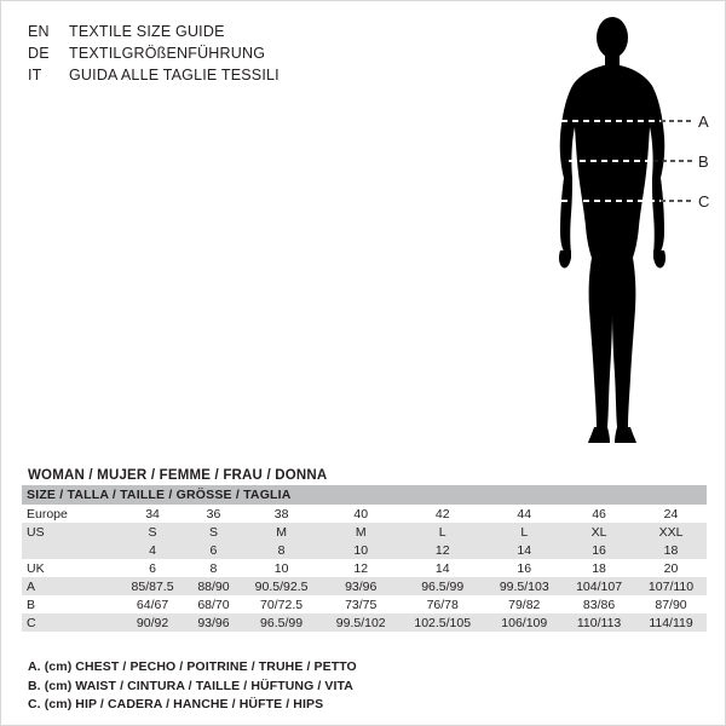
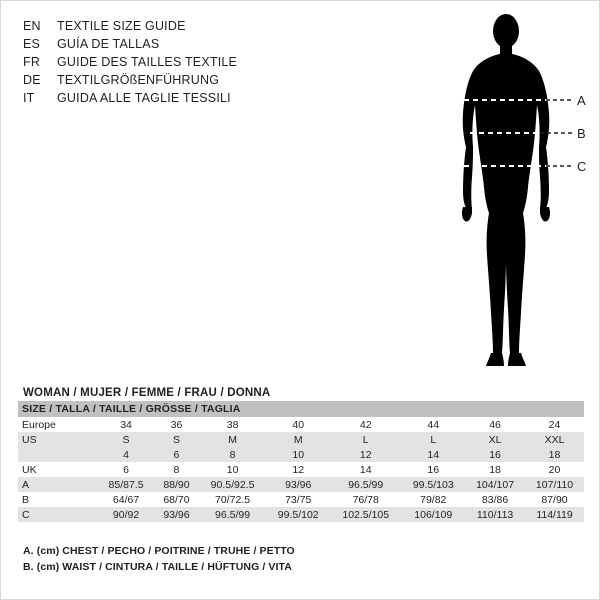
  EN
  TEXTILE SIZE GUIDE
+ ES
+ GUÍA DE TALLAS
+ FR
+ GUIDE DES TAILLES TEXTILE
  DE
  TEXTILGRÖßENFÜHRUNG
  IT
  GUIDA ALLE TAGLIE TESSILI
  A
  B
  C
  WOMAN / MUJER / FEMME / FRAU / DONNA
  SIZE / TALLA / TAILLE / GRÖSSE / TAGLIA
  Europe	34	36	38	40	42	44	46	24
  US	S	S	M	M	L	L	XL	XXL
  	4	6	8	10	12	14	16	18
  UK	6	8	10	12	14	16	18	20
  A	85/87.5	88/90	90.5/92.5	93/96	96.5/99	99.5/103	104/107	107/110
  B	64/67	68/70	70/72.5	73/75	76/78	79/82	83/86	87/90
  C	90/92	93/96	96.5/99	99.5/102	102.5/105	106/109	110/113	114/119
  A. (cm) CHEST / PECHO / POITRINE / TRUHE / PETTO
  B. (cm) WAIST / CINTURA / TAILLE / HÜFTUNG / VITA
- C. (cm) HIP / CADERA / HANCHE / HÜFTE / HIPS
